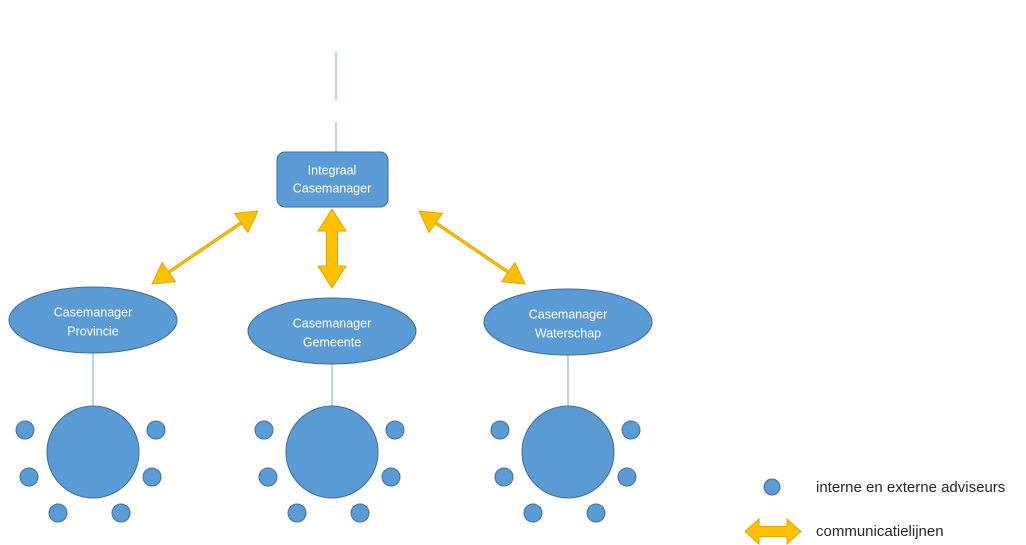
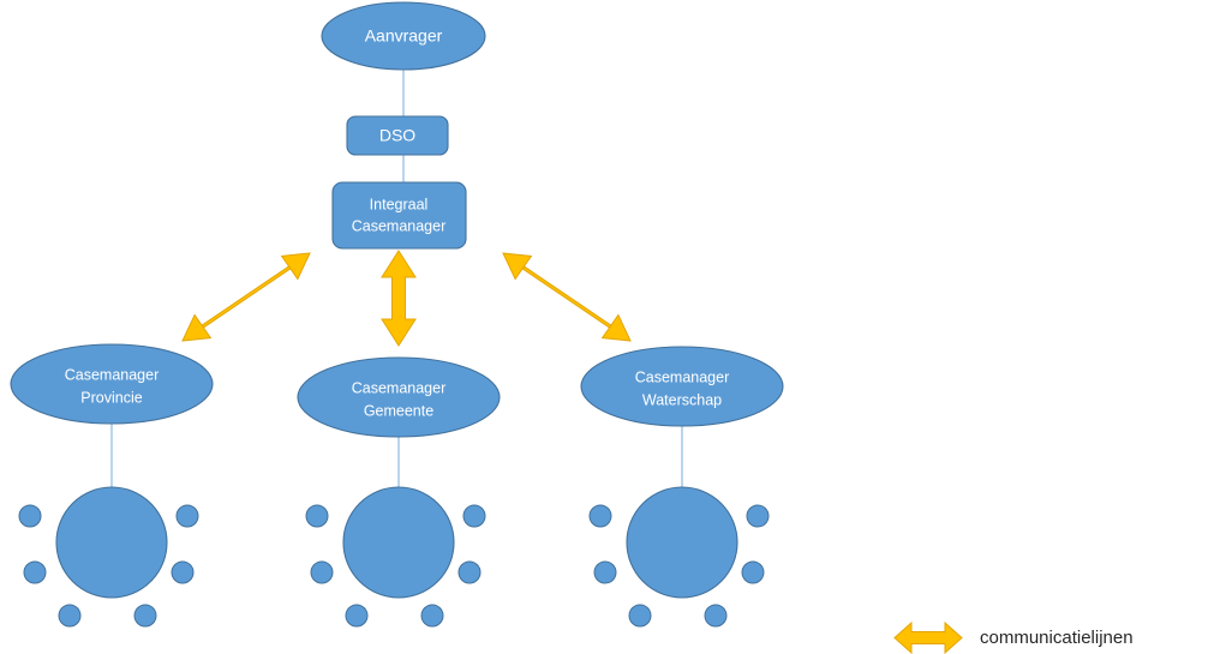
+ Aanvrager
+ DSO
  Integraal
  Casemanager
  Casemanager
  Provincie
  Casemanager
  Gemeente
  Casemanager
  Waterschap
- interne en externe adviseurs
  communicatielijnen
